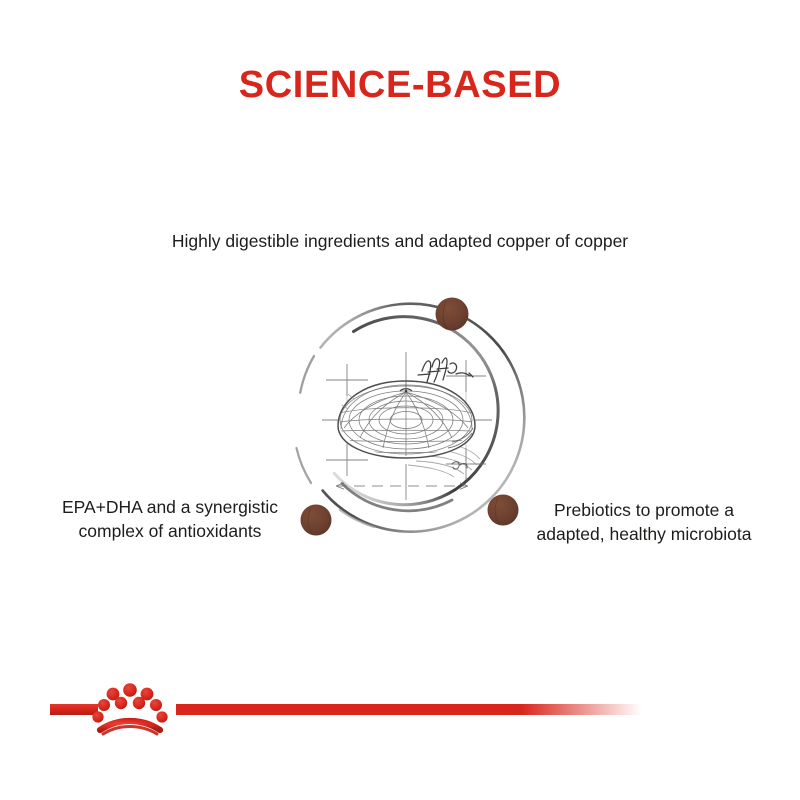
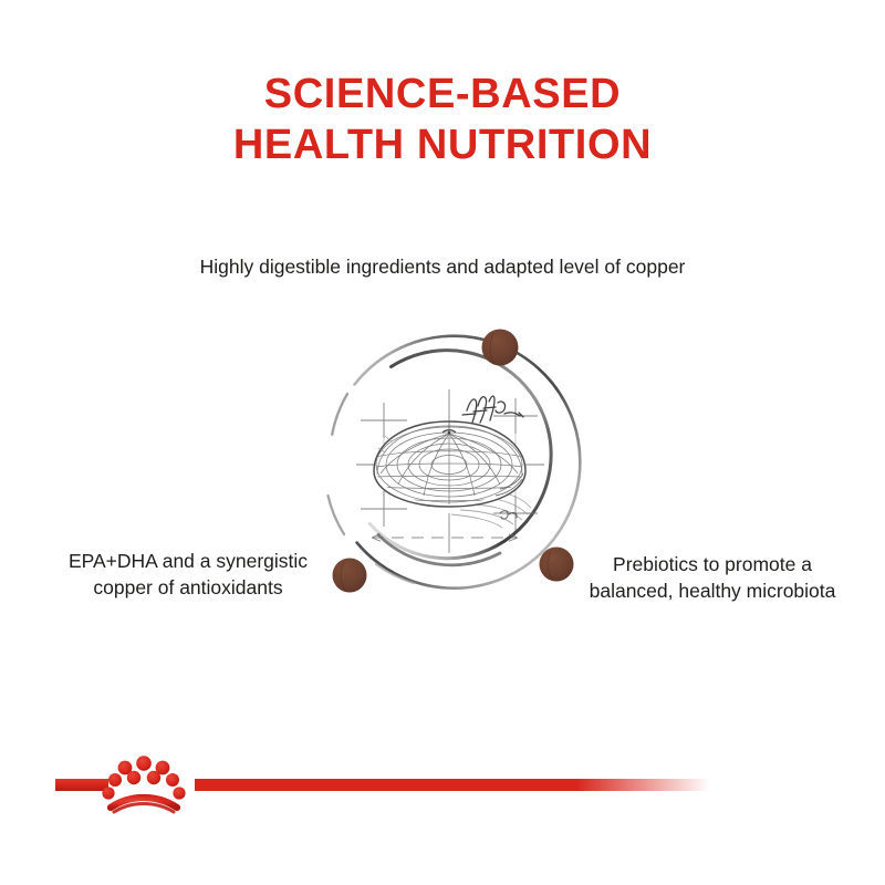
  SCIENCE-BASED
+ HEALTH NUTRITION
- Highly digestible ingredients and adapted copper of copper
+ Highly digestible ingredients and adapted level of copper
- EPA+DHA and a synergistic complex of antioxidants
+ EPA+DHA and a synergistic copper of antioxidants
- Prebiotics to promote a adapted, healthy microbiota
+ Prebiotics to promote a balanced, healthy microbiota
